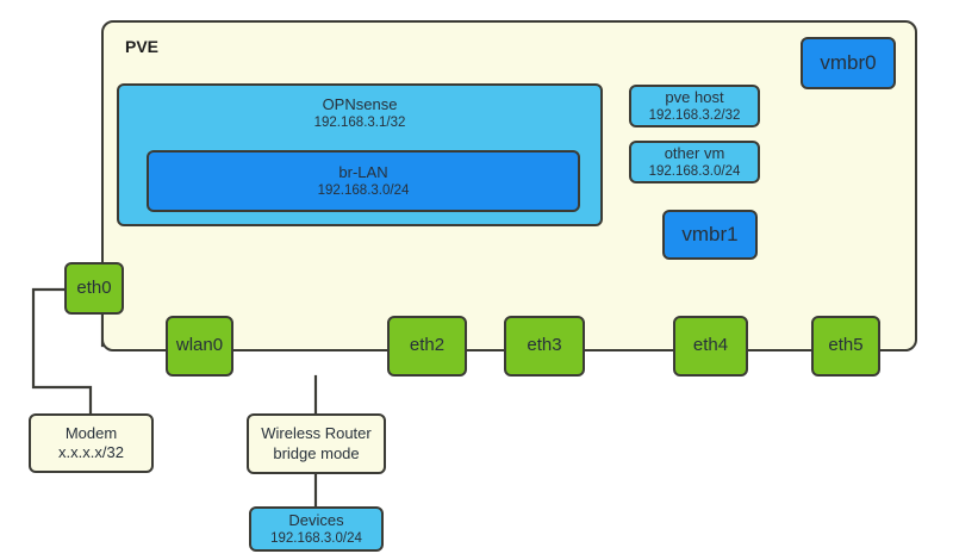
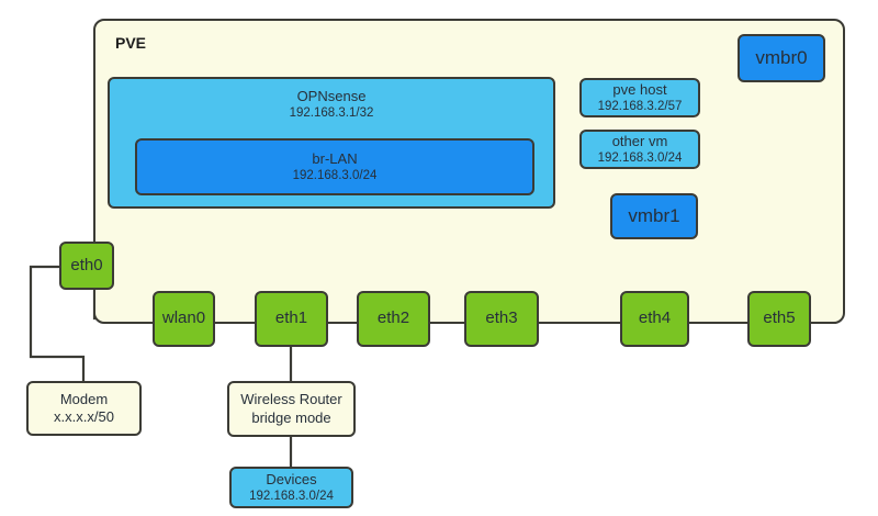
  PVE
  OPNsense
  192.168.3.1/32
  br-LAN
  192.168.3.0/24
  vmbr0
  pve host
- 192.168.3.2/32
+ 192.168.3.2/57
  other vm
  192.168.3.0/24
  vmbr1
  eth0
  wlan0
+ eth1
  eth2
  eth3
  eth4
  eth5
  Modem
- x.x.x.x/32
+ x.x.x.x/50
  Wireless Router
  bridge mode
  Devices
  192.168.3.0/24
